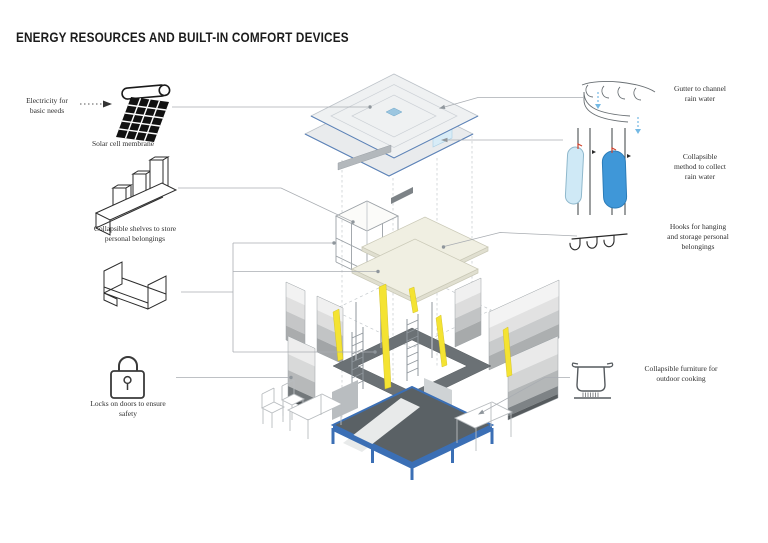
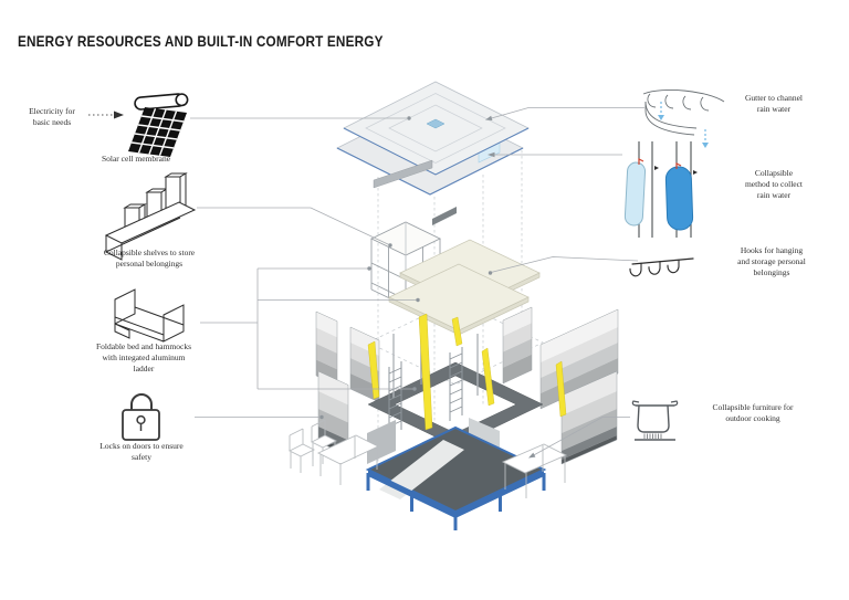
- ENERGY RESOURCES AND BUILT-IN COMFORT DEVICES
+ ENERGY RESOURCES AND BUILT-IN COMFORT ENERGY
  Electricity for
  basic needs
  Solar cell membrane
  Collapsible shelves to store
  personal belongings
+ Foldable bed and hammocks
+ with integated aluminum
+ ladder
  Locks on doors to ensure
  safety
  Gutter to channel
  rain water
  Collapsible
  method to collect
  rain water
  Hooks for hanging
  and storage personal
  belongings
  Collapsible furniture for
  outdoor cooking
